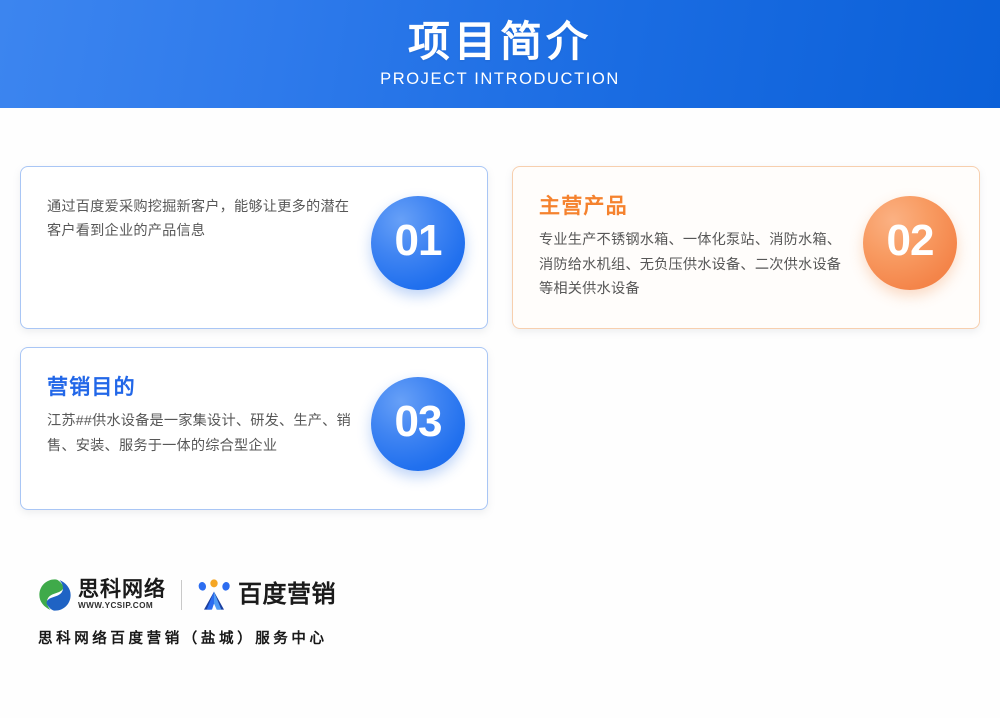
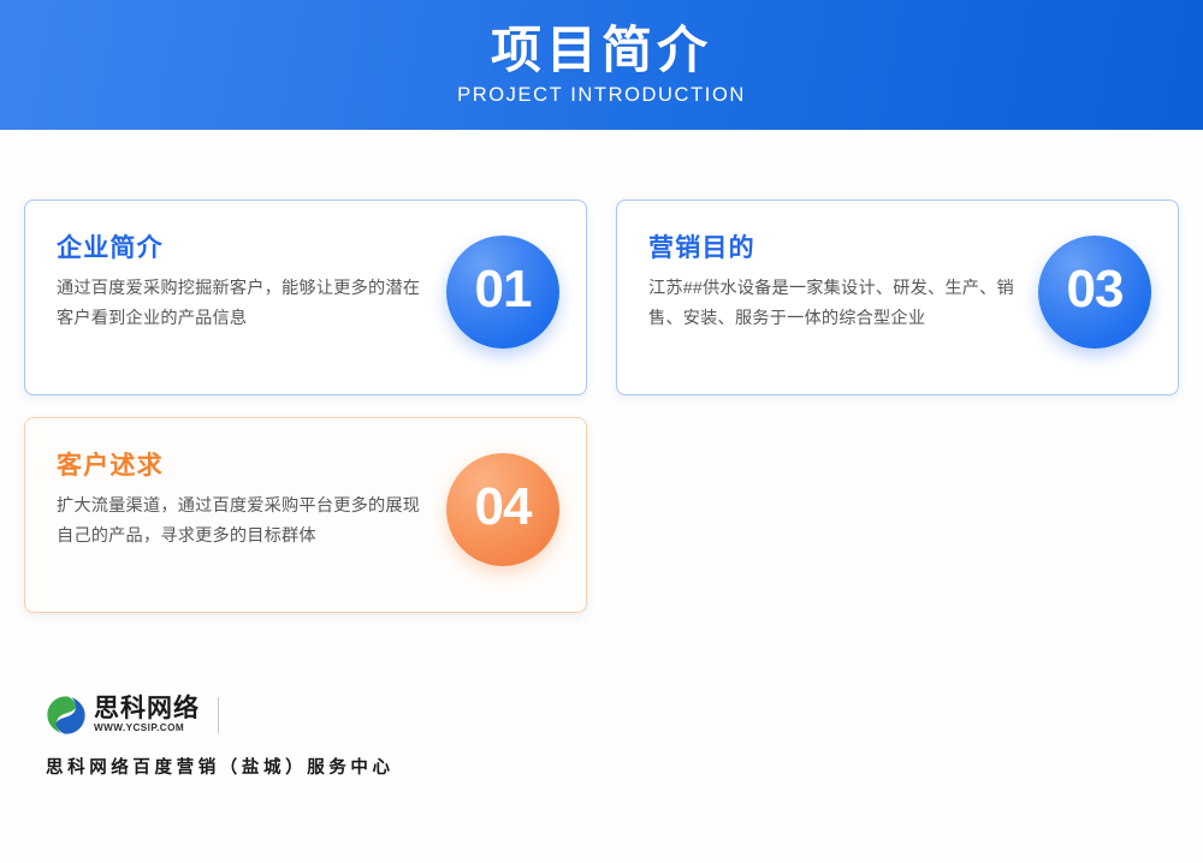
  项目简介
  PROJECT INTRODUCTION
+ 企业简介
  通过百度爱采购挖掘新客户，能够让更多的潜在客户看到企业的产品信息
  01
- 主营产品
- 专业生产不锈钢水箱、一体化泵站、消防水箱、消防给水机组、无负压供水设备、二次供水设备等相关供水设备
- 02
  营销目的
  江苏##供水设备是一家集设计、研发、生产、销售、安装、服务于一体的综合型企业
  03
+ 客户述求
+ 扩大流量渠道，通过百度爱采购平台更多的展现自己的产品，寻求更多的目标群体
+ 04
  思科网络
  WWW.YCSIP.COM
- 百度营销
  思科网络百度营销（盐城）服务中心
